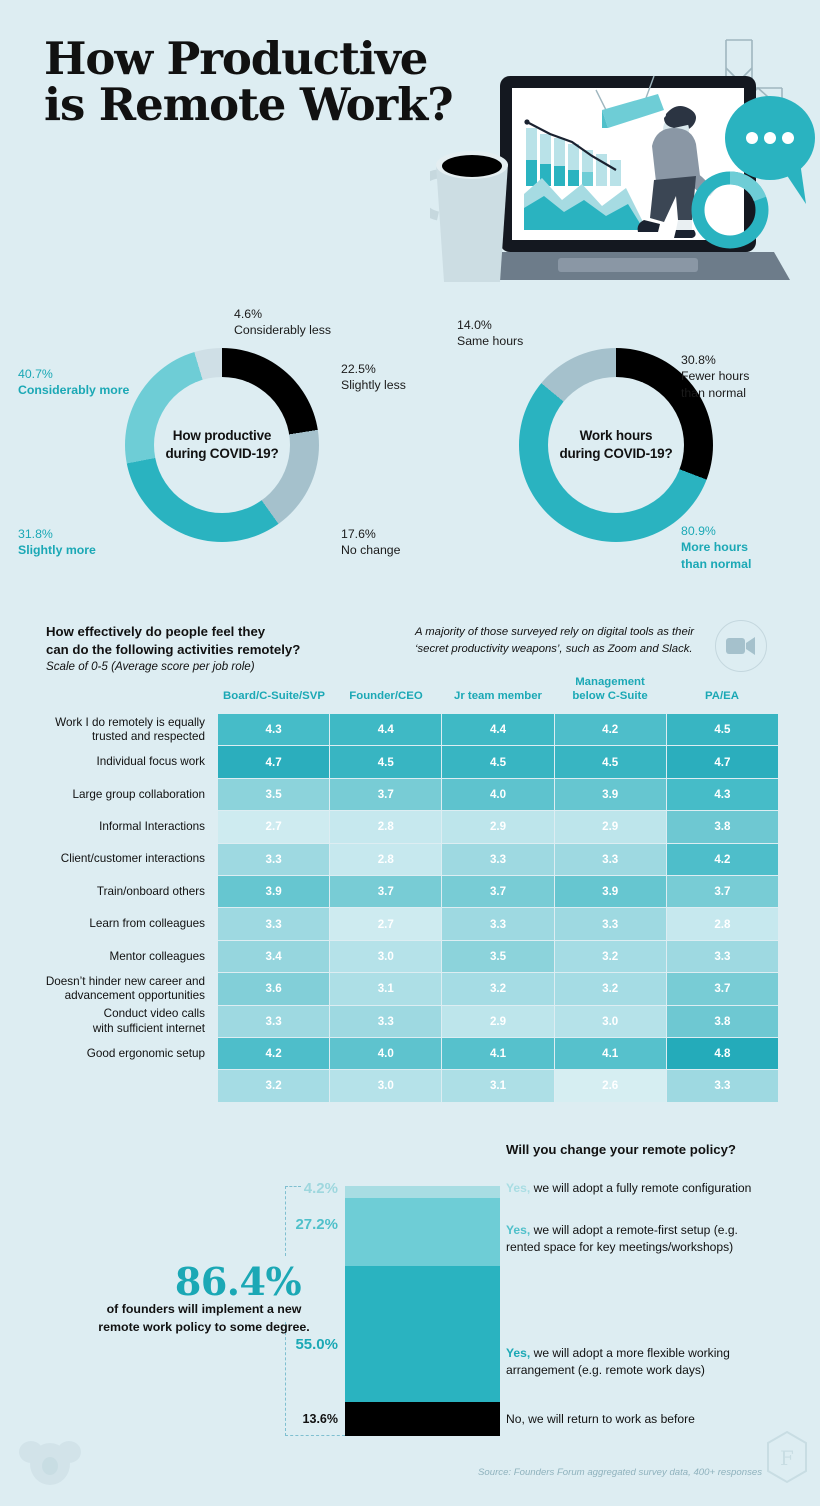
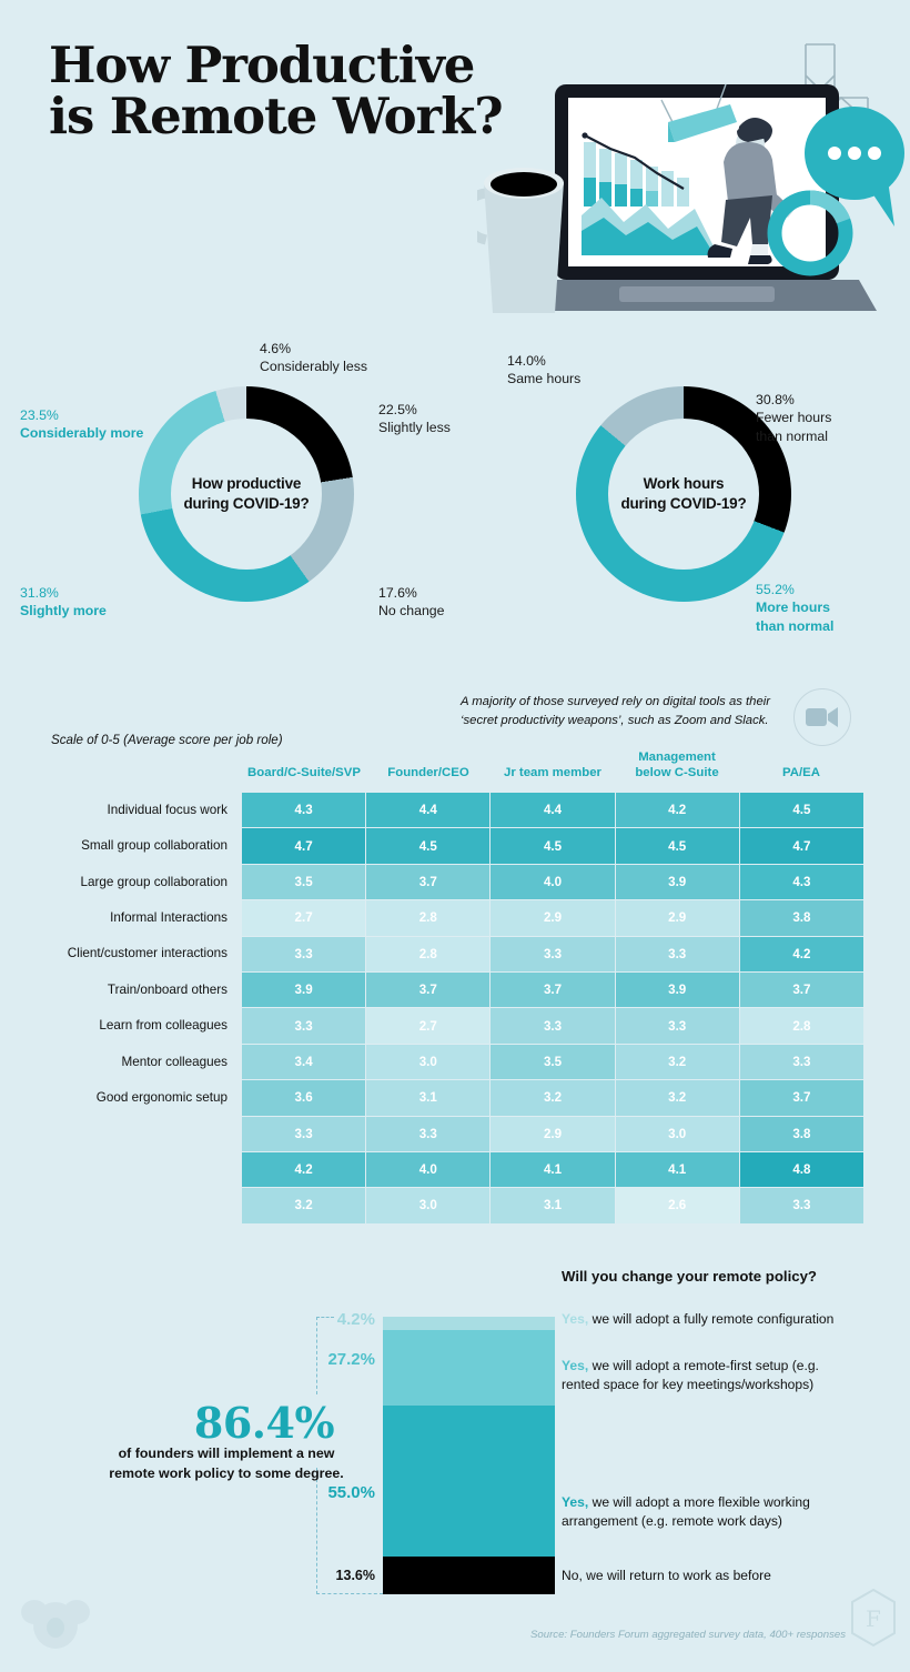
  How Productive
  is Remote Work?
  How productive
  during COVID-19?
  4.6%
  Considerably less
  22.5%
  Slightly less
  17.6%
  No change
  31.8%
  Slightly more
- 40.7%
+ 23.5%
  Considerably more
  Work hours
  during COVID-19?
  14.0%
  Same hours
  30.8%
  Fewer hours
  than normal
- 80.9%
+ 55.2%
  More hours
  than normal
- How effectively do people feel they
- can do the following activities remotely?
  Scale of 0-5 (Average score per job role)
  A majority of those surveyed rely on digital tools as their
  ‘secret productivity weapons’, such as Zoom and Slack.
  Board/C-Suite/SVP
  Founder/CEO
  Jr team member
  Management
  below C-Suite
  PA/EA
- Work I do remotely is equally
- trusted and respected
  Individual focus work
+ Small group collaboration
  Large group collaboration
  Informal Interactions
  Client/customer interactions
  Train/onboard others
  Learn from colleagues
  Mentor colleagues
- Doesn’t hinder new career and
- advancement opportunities
- Conduct video calls
- with sufficient internet
  Good ergonomic setup
  4.3
  4.4
  4.4
  4.2
  4.5
  4.7
  4.5
  4.5
  4.5
  4.7
  3.5
  3.7
  4.0
  3.9
  4.3
  2.7
  2.8
  2.9
  2.9
  3.8
  3.3
  2.8
  3.3
  3.3
  4.2
  3.9
  3.7
  3.7
  3.9
  3.7
  3.3
  2.7
  3.3
  3.3
  2.8
  3.4
  3.0
  3.5
  3.2
  3.3
  3.6
  3.1
  3.2
  3.2
  3.7
  3.3
  3.3
  2.9
  3.0
  3.8
  4.2
  4.0
  4.1
  4.1
  4.8
  3.2
  3.0
  3.1
  2.6
  3.3
  Will you change your remote policy?
  Yes, we will adopt a fully remote configuration
  Yes, we will adopt a remote-first setup (e.g.
  rented space for key meetings/workshops)
  Yes, we will adopt a more flexible working
  arrangement (e.g. remote work days)
  No, we will return to work as before
  4.2%
  27.2%
  55.0%
  13.6%
  86.4%
  of founders will implement a new
  remote work policy to some degree.
  Source: Founders Forum aggregated survey data, 400+ responses
